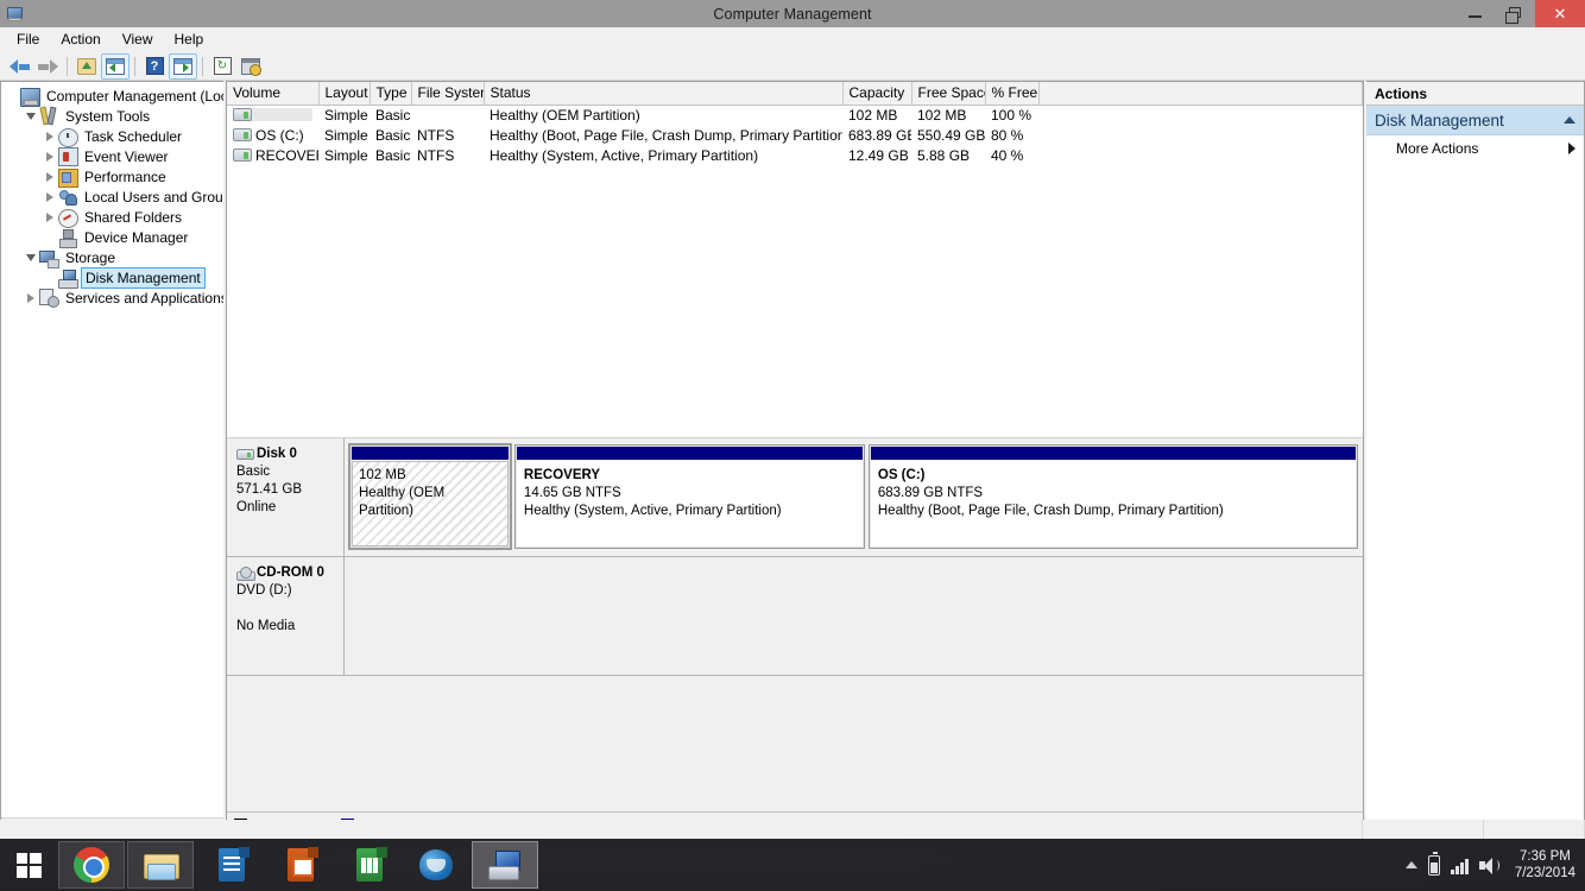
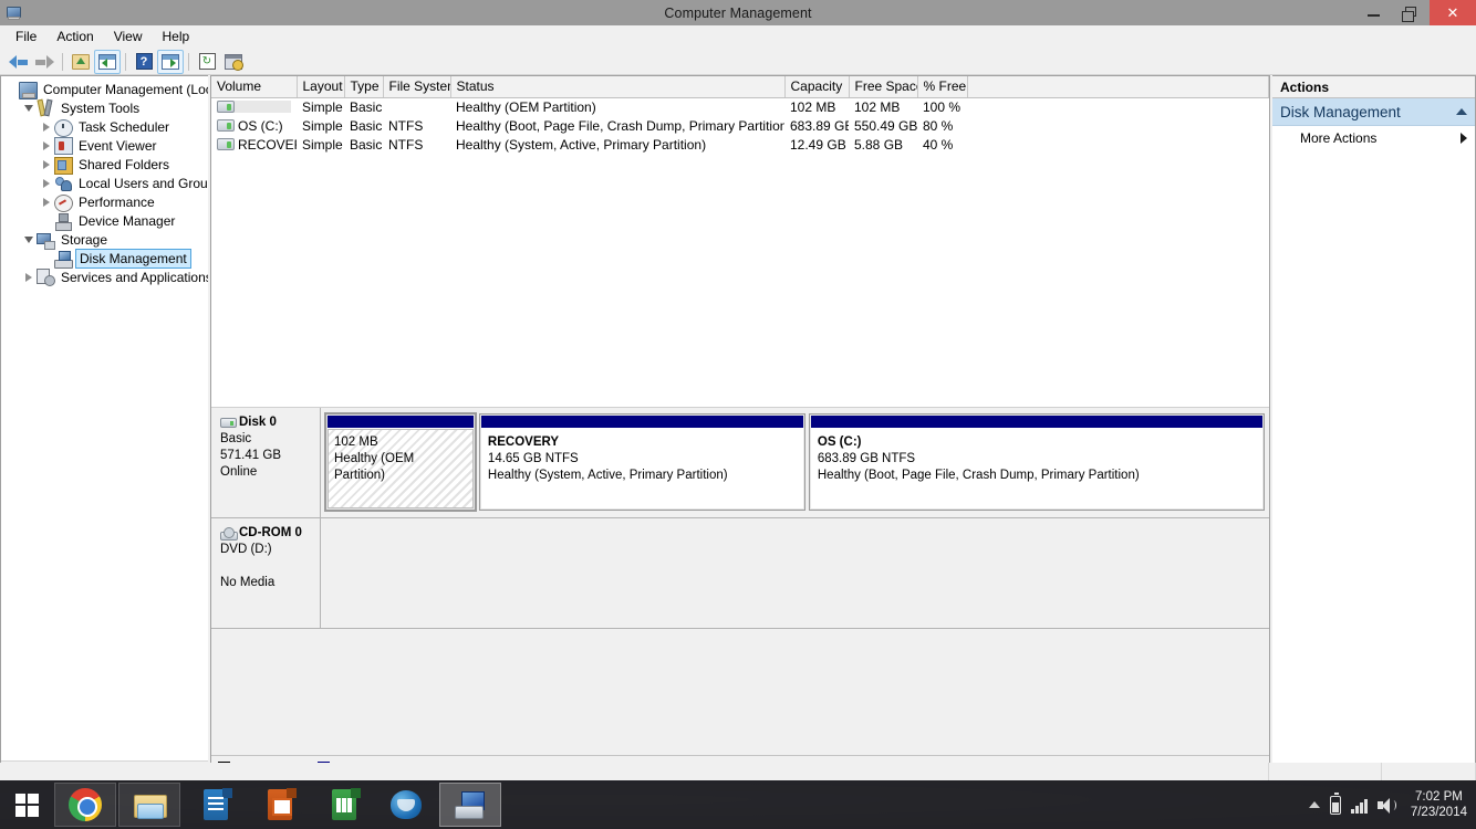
  Computer Management
  ✕
  File
  Action
  View
  Help
  ?
  ↻
  Computer Management (Lo
  System Tools
  Task Scheduler
  Event Viewer
- Performance
+ Shared Folders
  Local Users and Grou
- Shared Folders
+ Performance
  Device Manager
  Storage
  Disk Management
  Services and Application
  Volume	Layout	Type	File Syste	Status	Capacity	Free Spac	% Free
  	Simple	Basic		Healthy (OEM Partition)	102 MB	102 MB	100 %
  OS (C:)	Simple	Basic	NTFS	Healthy (Boot, Page File, Crash Dump, Primary Partition	683.89 G	550.49 GB	80 %
  RECOVE	Simple	Basic	NTFS	Healthy (System, Active, Primary Partition)	12.49 GB	5.88 GB	40 %
  Disk 0
  Basic
  571.41 GB
  Online
  102 MB
  Healthy (OEM Partition)
  RECOVERY
  14.65 GB NTFS
  Healthy (System, Active, Primary Partition)
  OS (C:)
  683.89 GB NTFS
  Healthy (Boot, Page File, Crash Dump, Primary Partition)
  CD-ROM 0
  DVD (D:)
  No Media
  Actions
  Disk Management
  More Actions
- 7:36 PM
+ 7:02 PM
  7/23/2014
